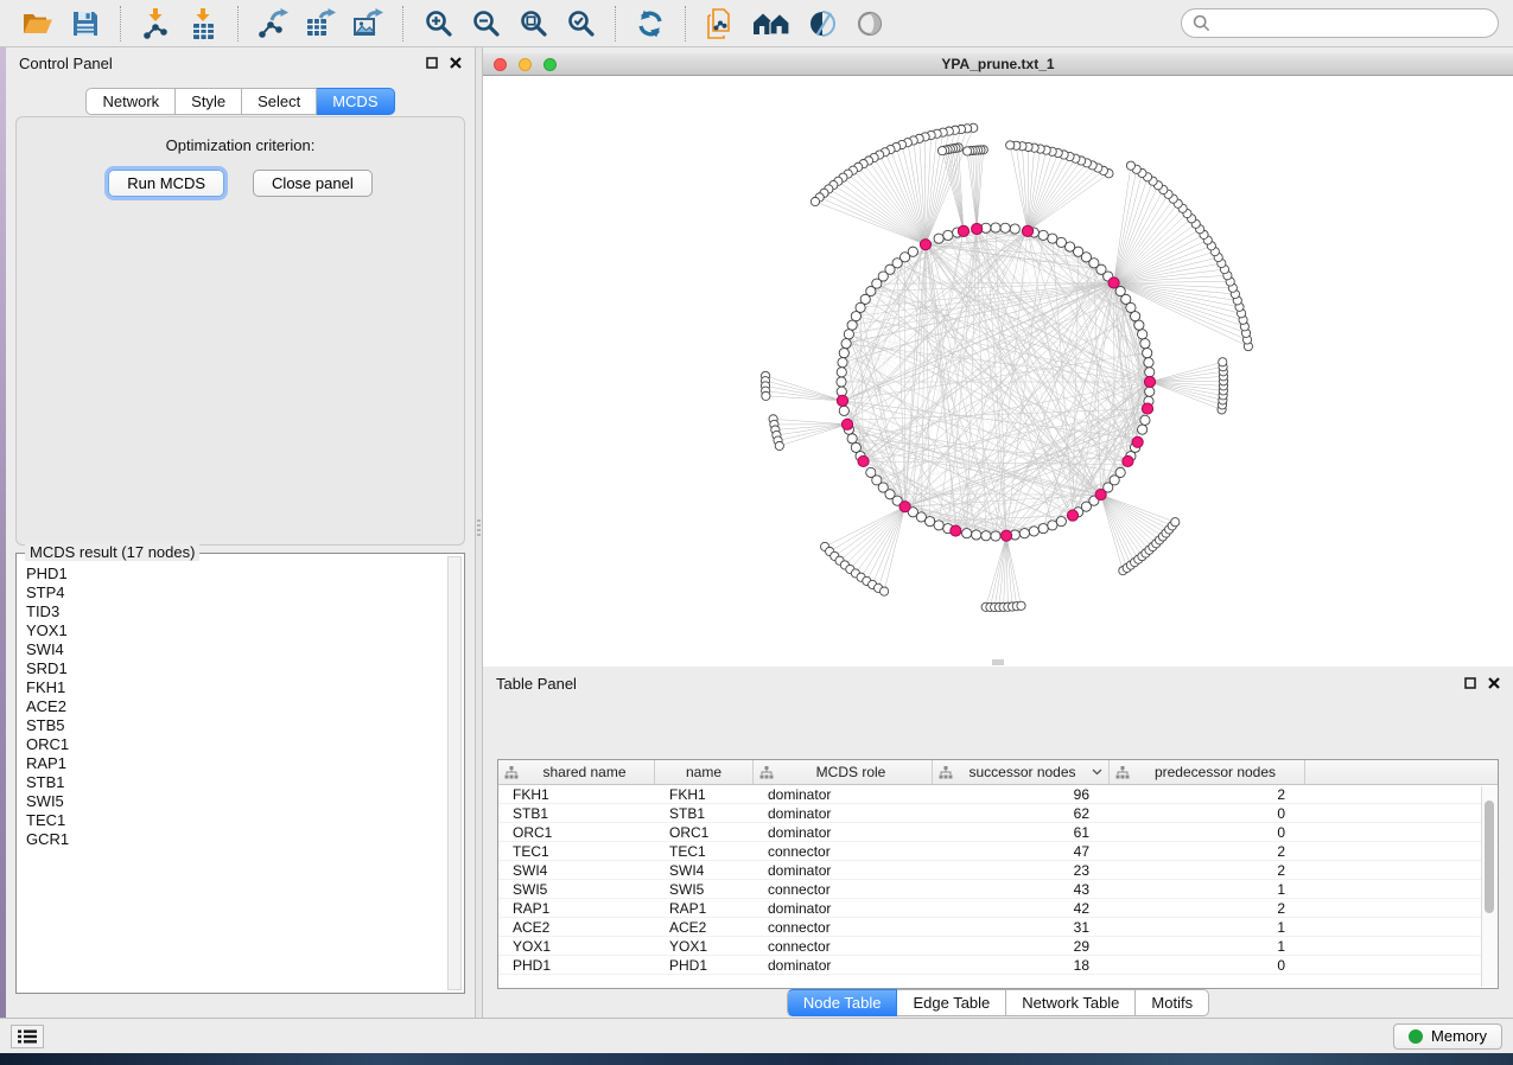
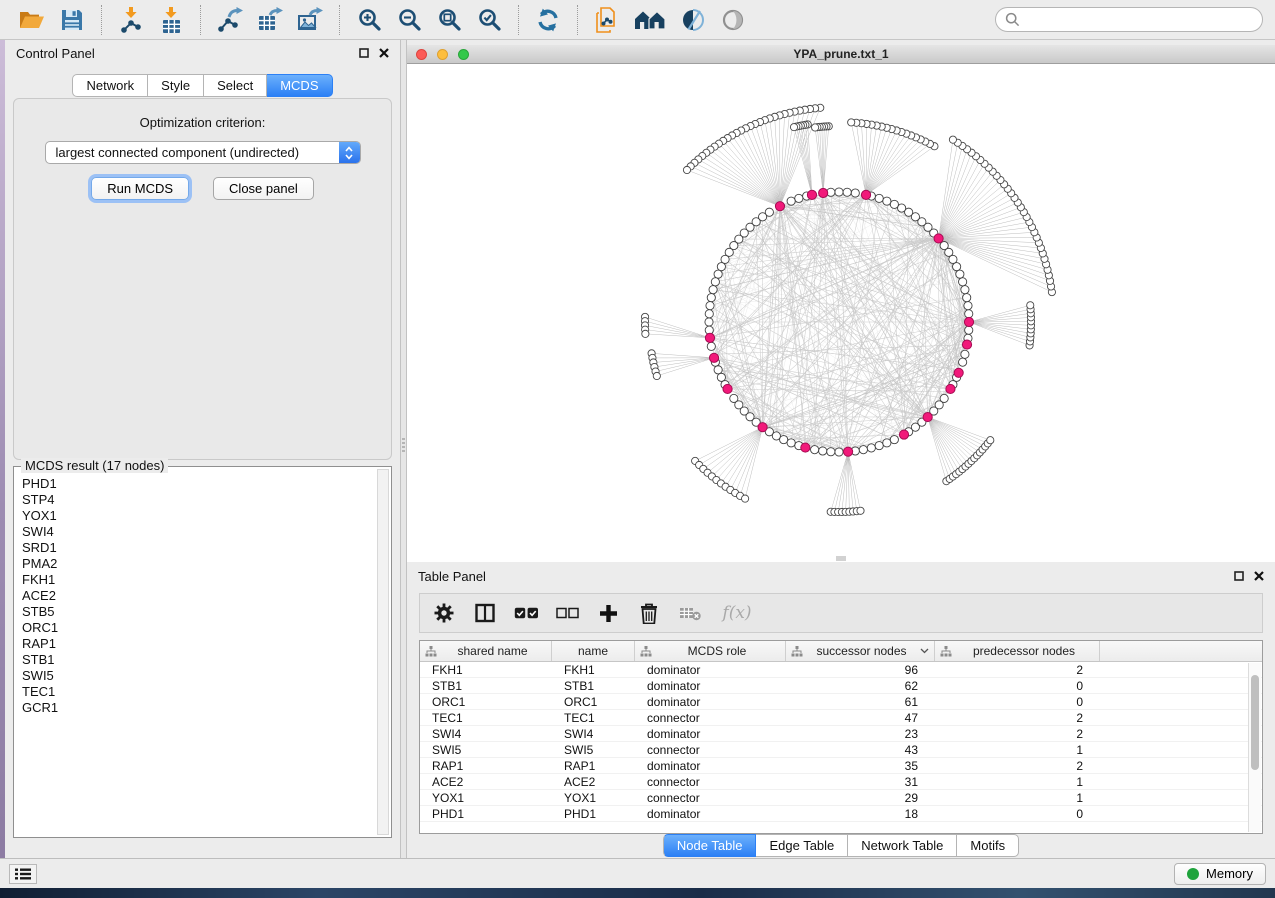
  Control Panel
  Network
  Style
  Select
  MCDS
  Optimization criterion:
+ largest connected component (undirected)
  Run MCDS
  Close panel
  MCDS result (17 nodes)
  PHD1
  STP4
- TID3
  YOX1
  SWI4
  SRD1
+ PMA2
  FKH1
  ACE2
  STB5
  ORC1
  RAP1
  STB1
  SWI5
  TEC1
  GCR1
  YPA_prune.txt_1
  Table Panel
+ f(x)
  shared name
  name
  MCDS role
  successor nodes
  predecessor nodes
  FKH1
  FKH1
  dominator
  96
  2
  STB1
  STB1
  dominator
  62
  0
  ORC1
  ORC1
  dominator
  61
  0
  TEC1
  TEC1
  connector
  47
  2
  SWI4
  SWI4
  dominator
  23
  2
  SWI5
  SWI5
  connector
  43
  1
  RAP1
  RAP1
  dominator
- 42
+ 35
  2
  ACE2
  ACE2
  connector
  31
  1
  YOX1
  YOX1
  connector
  29
  1
  PHD1
  PHD1
  dominator
  18
  0
  Node Table
  Edge Table
  Network Table
  Motifs
  Memory
